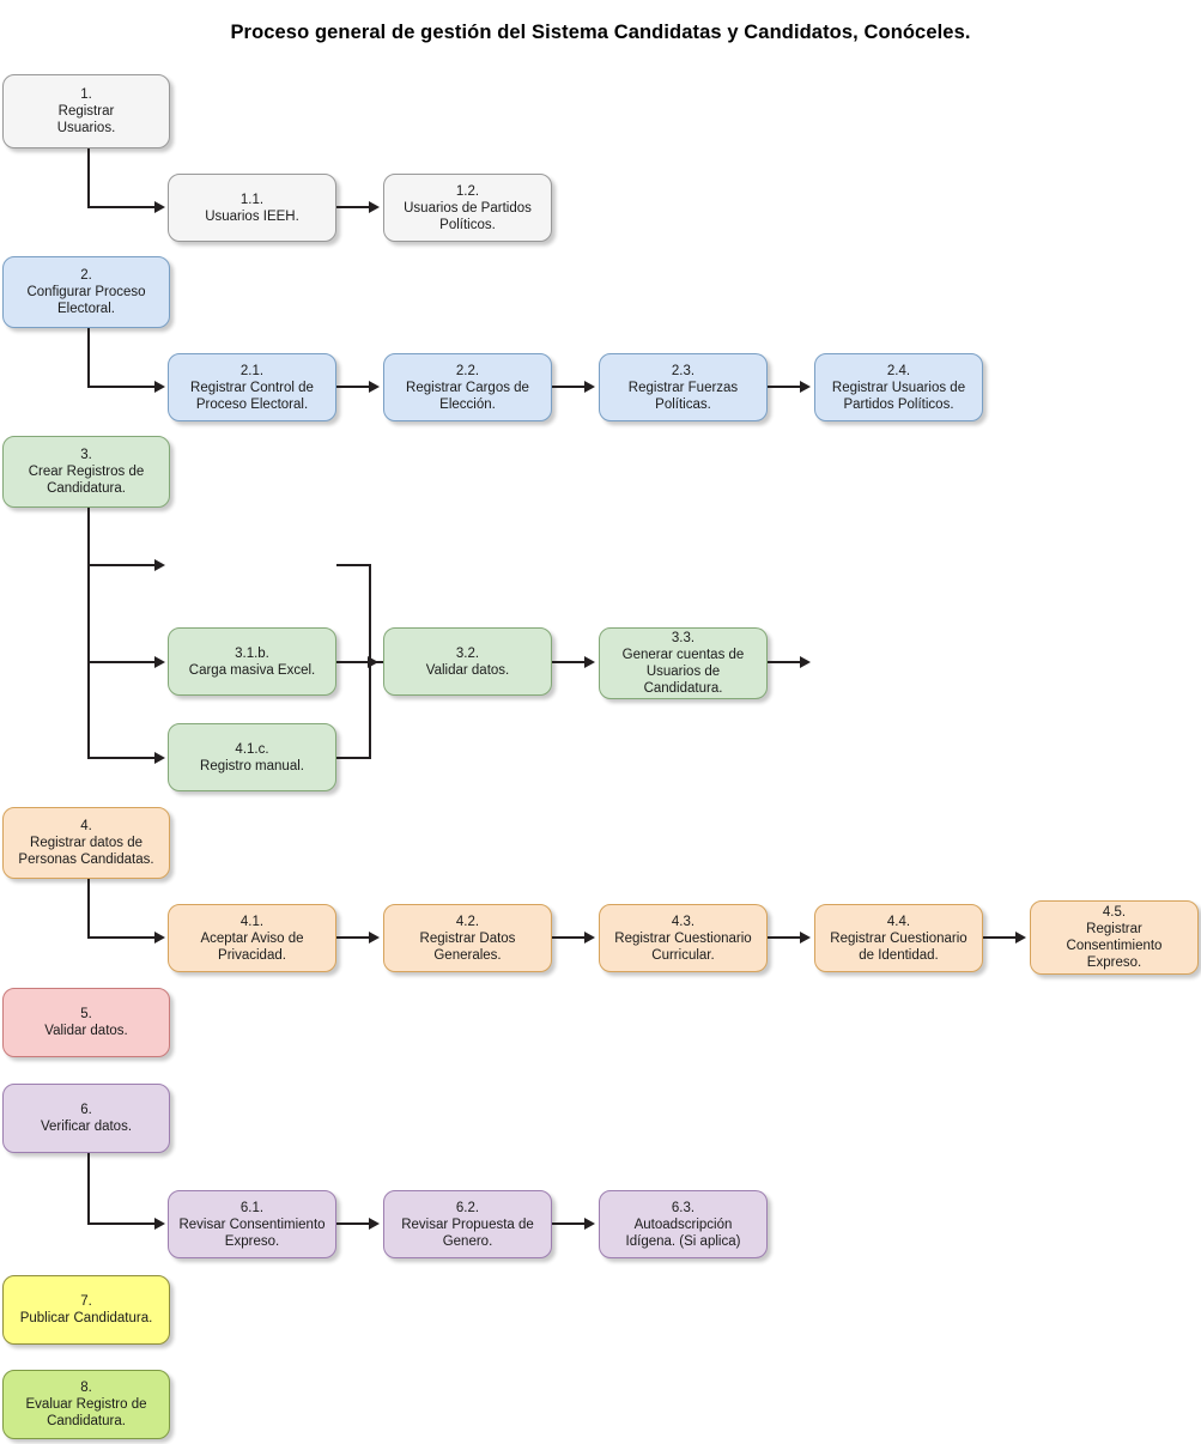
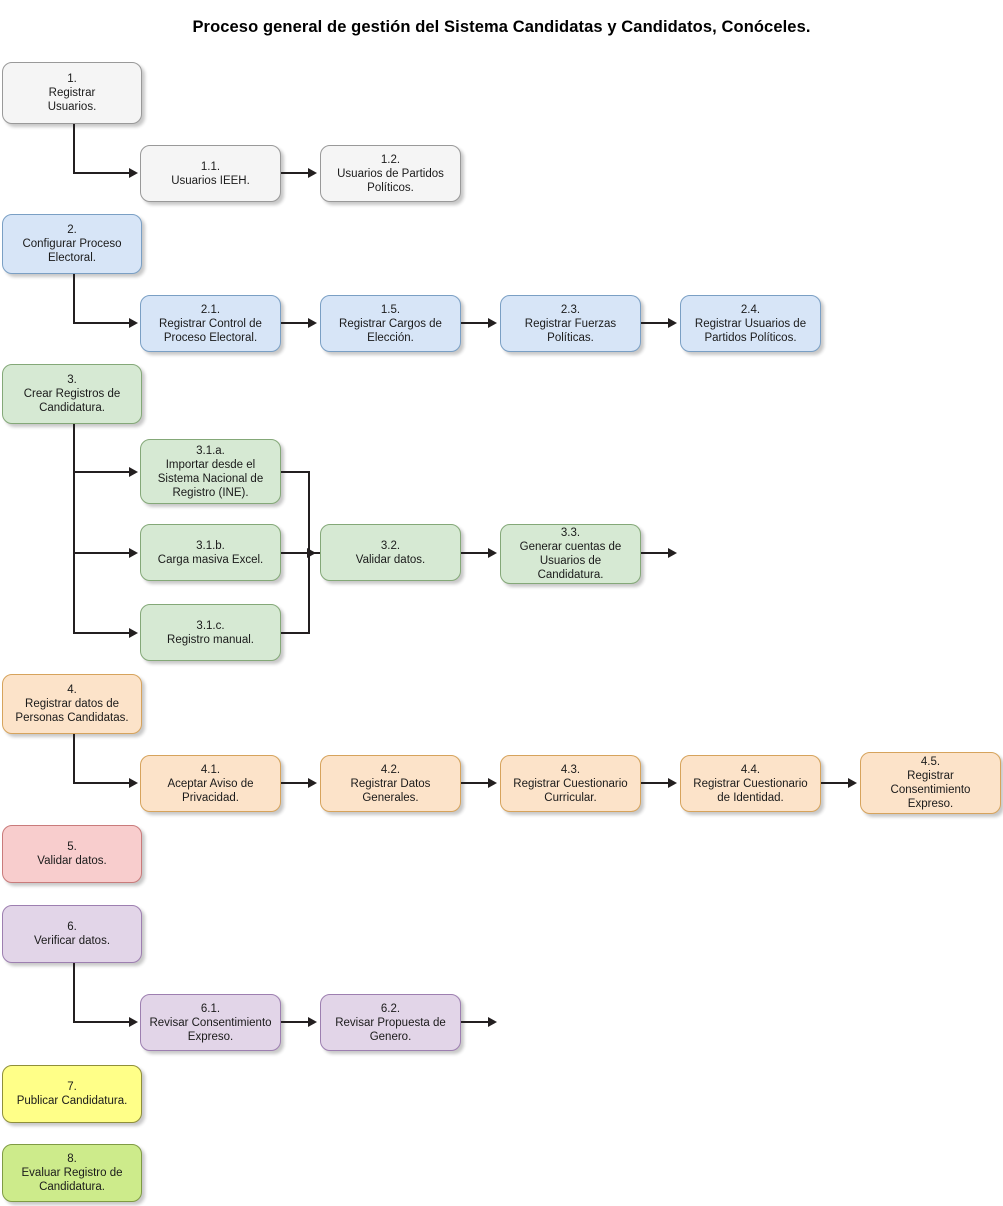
  Proceso general de gestión del Sistema Candidatas y Candidatos, Conóceles.
  1.
  Registrar
  Usuarios.
  1.1.
  Usuarios IEEH.
  1.2.
  Usuarios de Partidos
  Políticos.
  2.
  Configurar Proceso
  Electoral.
  2.1.
  Registrar Control de
  Proceso Electoral.
- 2.2.
+ 1.5.
  Registrar Cargos de
  Elección.
  2.3.
  Registrar Fuerzas
  Políticas.
  2.4.
  Registrar Usuarios de
  Partidos Políticos.
  3.
  Crear Registros de
  Candidatura.
+ 3.1.a.
+ Importar desde el
+ Sistema Nacional de
+ Registro (INE).
  3.1.b.
  Carga masiva Excel.
- 4.1.c.
+ 3.1.c.
  Registro manual.
  3.2.
  Validar datos.
  3.3.
  Generar cuentas de
  Usuarios de
  Candidatura.
  4.
  Registrar datos de
  Personas Candidatas.
  4.1.
  Aceptar Aviso de
  Privacidad.
  4.2.
  Registrar Datos
  Generales.
  4.3.
  Registrar Cuestionario
  Curricular.
  4.4.
  Registrar Cuestionario
  de Identidad.
  4.5.
  Registrar
  Consentimiento
  Expreso.
  5.
  Validar datos.
  6.
  Verificar datos.
  6.1.
  Revisar Consentimiento
  Expreso.
  6.2.
  Revisar Propuesta de
  Genero.
- 6.3.
- Autoadscripción
- Idígena. (Si aplica)
  7.
  Publicar Candidatura.
  8.
  Evaluar Registro de
  Candidatura.
